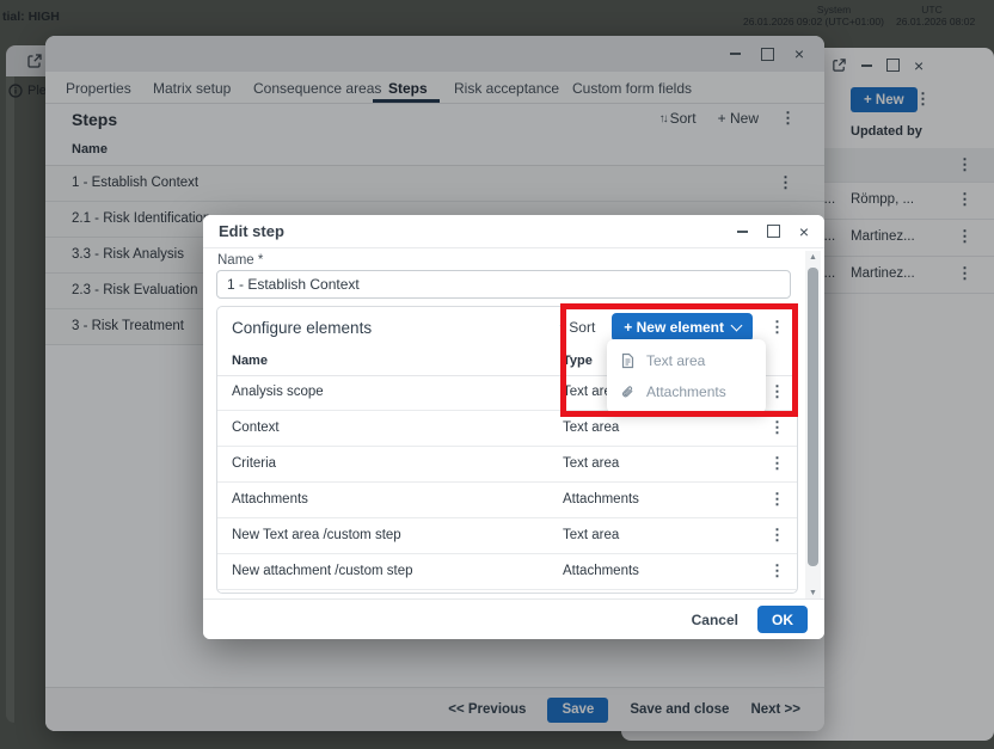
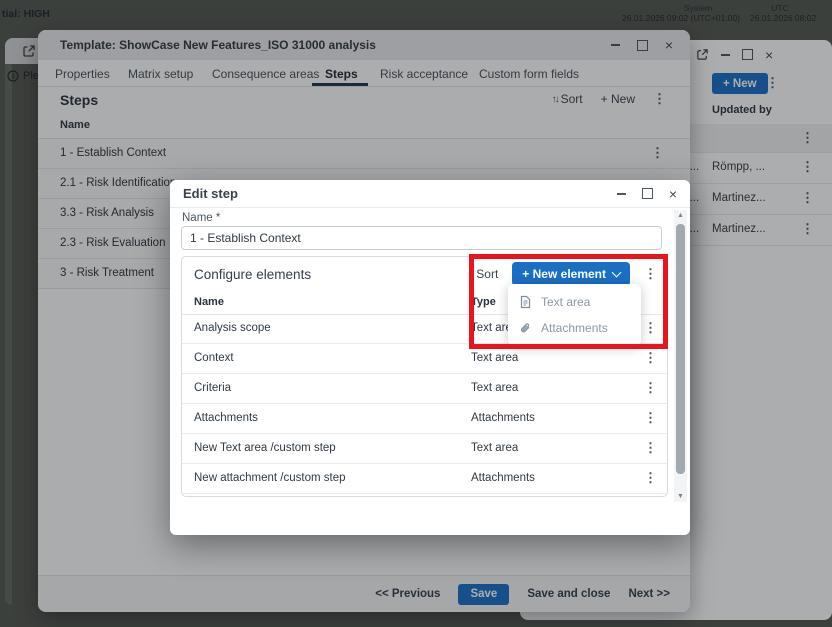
  tial: HIGH
  System
  26.01.2026 09:02 (UTC+01:00)
  UTC
  26.01.2026 08:02
  Ple
  ×
  + New
  ⋮
  Updated by
  ⋮
  ...
  Römpp, ...
  ⋮
  ...
  Martinez...
  ⋮
  ...
  Martinez...
  ⋮
+ Template: ShowCase New Features_ISO 31000 analysis
  ×
  Properties
  Matrix setup
  Consequence areas
  Steps
  Risk acceptance
  Custom form fields
  Steps
  ↑↓
  Sort
  + New
  ⋮
  Name
  1 - Establish Context
  ⋮
  2.1 - Risk Identificatio
  3.3 - Risk Analysis
  2.3 - Risk Evaluation
  3 - Risk Treatment
  << Previous
  Save
  Save and close
  Next >>
  Edit step
  ×
  Name *
  1 - Establish Context
  Configure elements
  ↑↓
  Sort
  + New element
  ⋮
  Name
  Type
  Analysis scope
  Text ar
  ⋮
  Context
  Text area
  ⋮
  Criteria
  Text area
  ⋮
  Attachments
  Attachments
  ⋮
  New Text area /custom step
  Text area
  ⋮
  New attachment /custom step
  Attachments
  ⋮
- Cancel
- OK
  Text area
  Attachments
